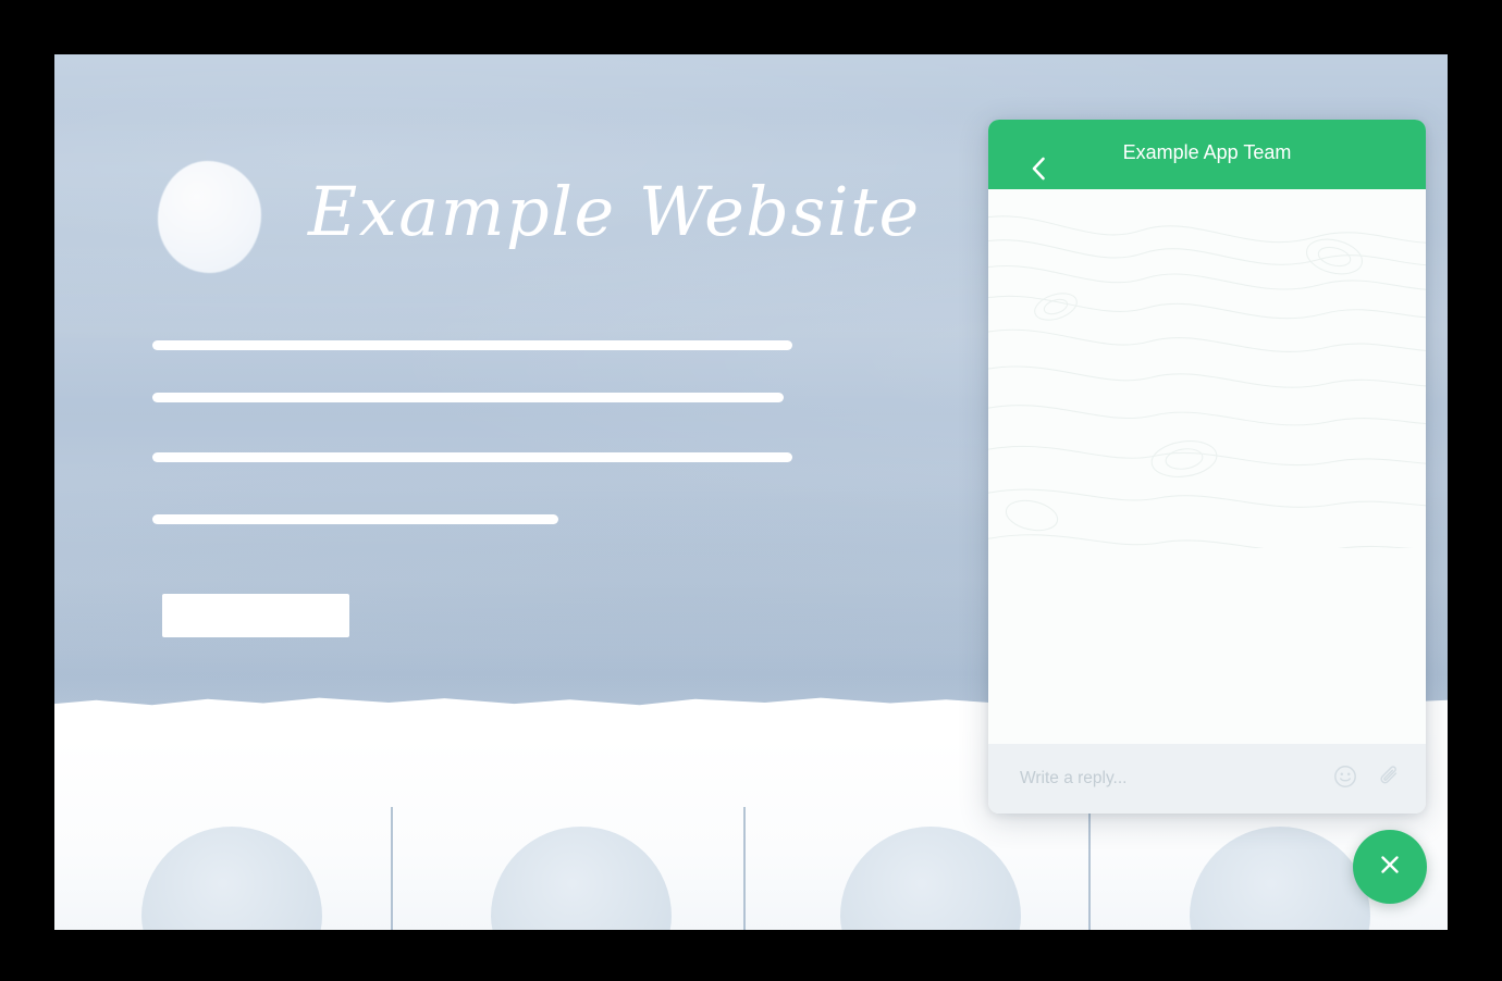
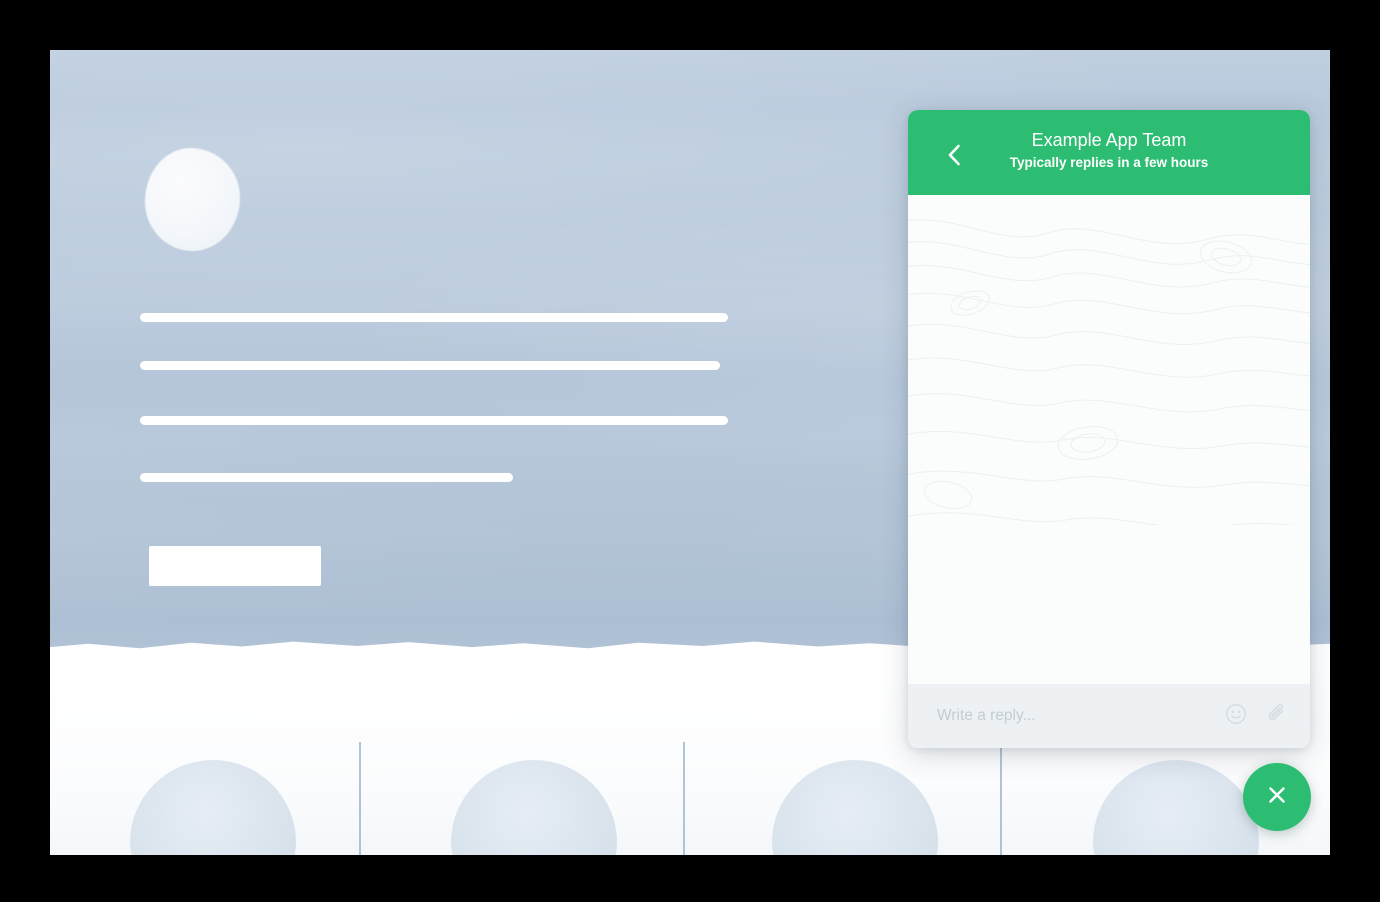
- Example Website
  Example App Team
+ Typically replies in a few hours
  Write a reply...
